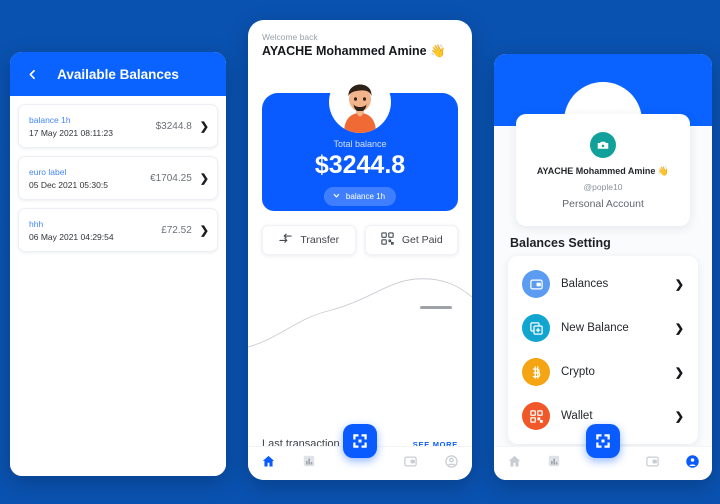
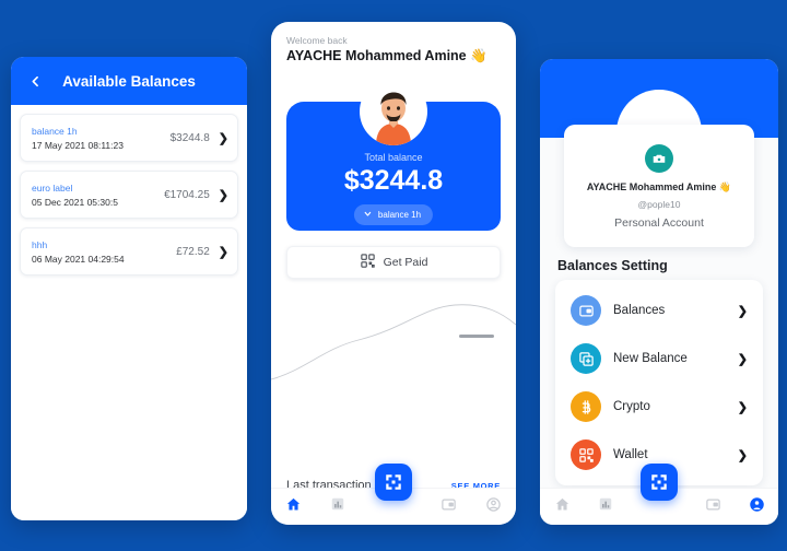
  Available Balances
  balance 1h
  17 May 2021 08:11:23
  $3244.8
  ❯
  euro label
  05 Dec 2021 05:30:5
  €1704.25
  ❯
  hhh
  06 May 2021 04:29:54
  £72.52
  ❯
  Welcome back
  AYACHE Mohammed Amine 👋
  Total balance
  $3244.8
  balance 1h
- Transfer
  Get Paid
  Last transaction
  SEE MORE
  AYACHE Mohammed Amine 👋
  @pople10
  Personal Account
  Balances Setting
  Balances
  ❯
  New Balance
  ❯
  Crypto
  ❯
  Wallet
  ❯
